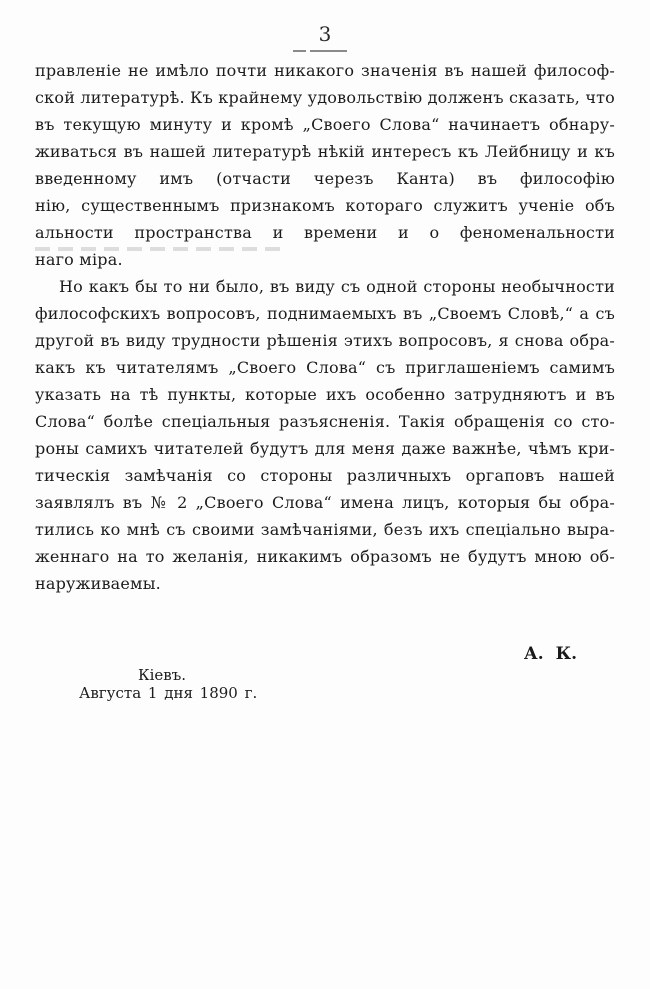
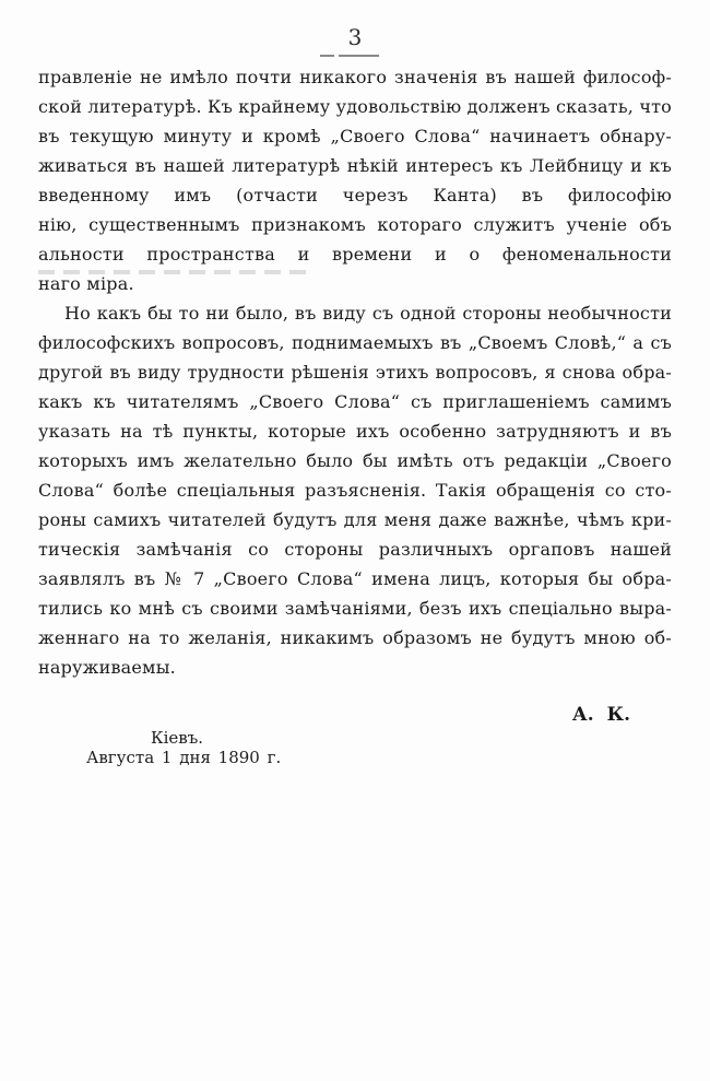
  3
  правленіе не имѣло почти никакого значенія въ нашей философ-
  ской литературѣ. Къ крайнему удовольствію долженъ сказать, что
  въ текущую минуту и кромѣ „Своего Слова“ начинаетъ обнару-
  живаться въ нашей литературѣ нѣкій интересъ къ Лейбницу и къ
  введенному имъ (отчасти черезъ Канта) въ философію
  нію, существеннымъ признакомъ котораго служитъ ученіе объ
  альности пространства и времени и о феноменальности
  наго міра.
  Но какъ бы то ни было, въ виду съ одной стороны необычности
  философскихъ вопросовъ, поднимаемыхъ въ „Своемъ Словѣ,“ а съ
  другой въ виду трудности рѣшенія этихъ вопросовъ, я снова обра-
  какъ къ читателямъ „Своего Слова“ съ приглашеніемъ самимъ
  указать на тѣ пункты, которые ихъ особенно затрудняютъ и въ
+ которыхъ имъ желательно было бы имѣть отъ редакціи „Своего
  Слова“ болѣе спеціальныя разъясненія. Такія обращенія со сто-
  роны самихъ читателей будутъ для меня даже важнѣе, чѣмъ кри-
  тическія замѣчанія со стороны различныхъ оргаповъ нашей
- заявлялъ въ № 2 „Своего Слова“ имена лицъ, которыя бы обра-
+ заявлялъ въ № 7 „Своего Слова“ имена лицъ, которыя бы обра-
  тились ко мнѣ съ своими замѣчаніями, безъ ихъ спеціально выра-
  женнаго на то желанія, никакимъ образомъ не будутъ мною об-
  наруживаемы.
  А. К.
  Кіевъ.
  Августа 1 дня 1890 г.
